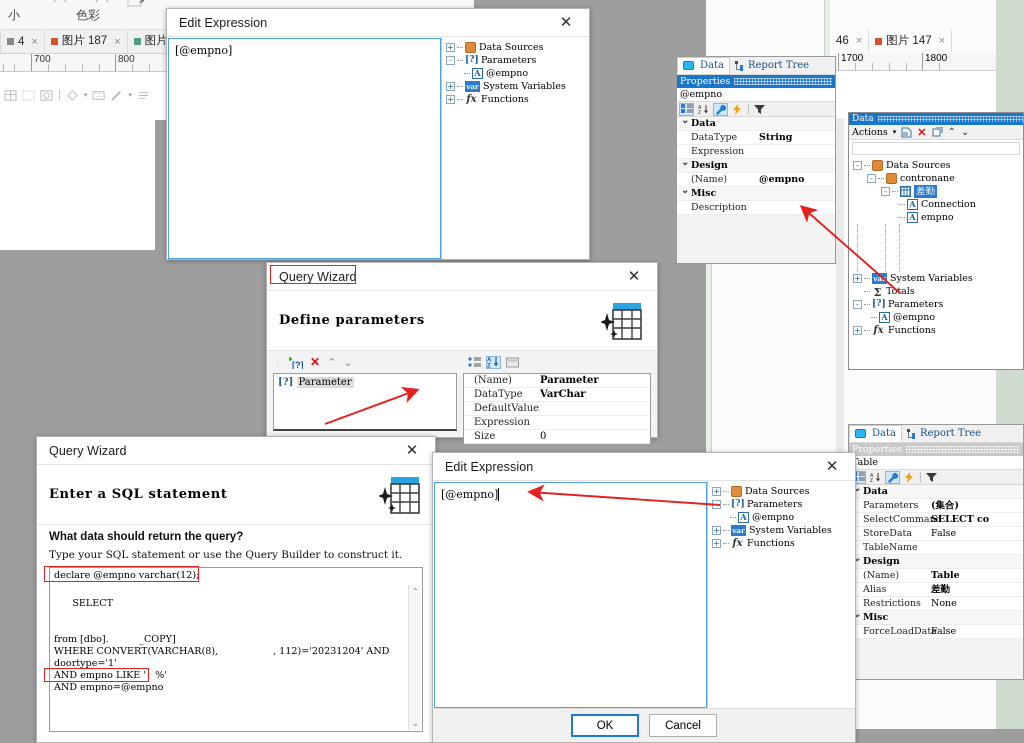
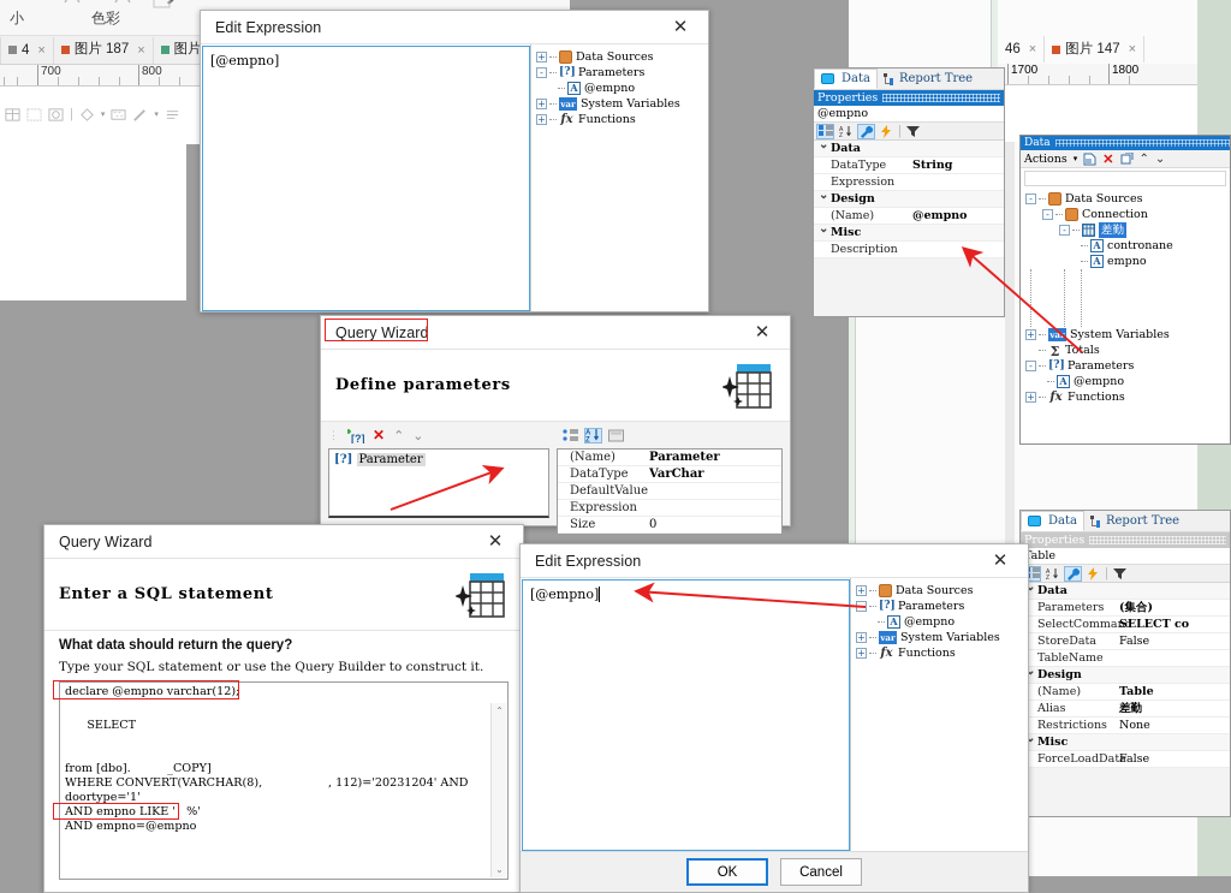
  小
  色彩
  4
  ×
  图片 187
  ×
  图片
  700
  800
  |
  46
  ×
  图片 147
  ×
  1700
  1800
  Data
  Report Tree
  Properties
  @empno
  |
  Data
  DataType
  String
  Expression
  Design
  (Name)
  @empno
  Misc
  Description
  Data
  Actions
  ▾
  ✕
  ⌃
  ⌄
  -
  Data Sources
  -
- contronane
+ Connection
  -
  差勤
  A
- Connection
+ contronane
  A
  empno
  +
  System Variables
  Σ
  Toals
  -
  [?]
  Parameters
  A
  @empno
  +
  fx
  Functions
  Data
  Report Tree
  Properties
  able
  |
  Data
  Parameters
  (集合)
  SelectCommand
  SELECT co
  StoreData
  False
  TableName
  Design
  (Name)
  Table
  Alias
  差勤
  Restrictions
  None
  Misc
  ForceLoadData
  False
  Edit Expression
  ✕
  [@empno]
  +
  Data Sources
  -
  [?]
  Parameters
  A
  @empno
  +
  var
  System Variables
  +
  fx
  Functions
  Query Wizard
  ✕
  Define parameters
  ⋮
  [?]
  ✕
  ⌃
  ⌄
  [?] Parameter
  (Name)
  Parameter
  DataType
  VarChar
  DefaultValue
  Expression
  Size
  0
  Query Wizard
  ✕
  Enter a SQL statement
  What data should return the query?
  Type your SQL statement or use the Query Builder to construct it.
  declare @empno varchar(12);
  SELECT
  from [dbo]. _COPY]
  WHERE CONVERT(VARCHAR(8), , 112)='20231204' AND
  doortype='1'
  AND empno LIKE ' %'
  AND empno=@empno
  ⌃
  ⌄
  Edit Expression
  ✕
  [@empno]
  +
  Data Sources
  [?]
  Parameters
  A
  @empno
  +
  var
  System Variables
  +
  fx
  Functions
  OK
  Cancel
